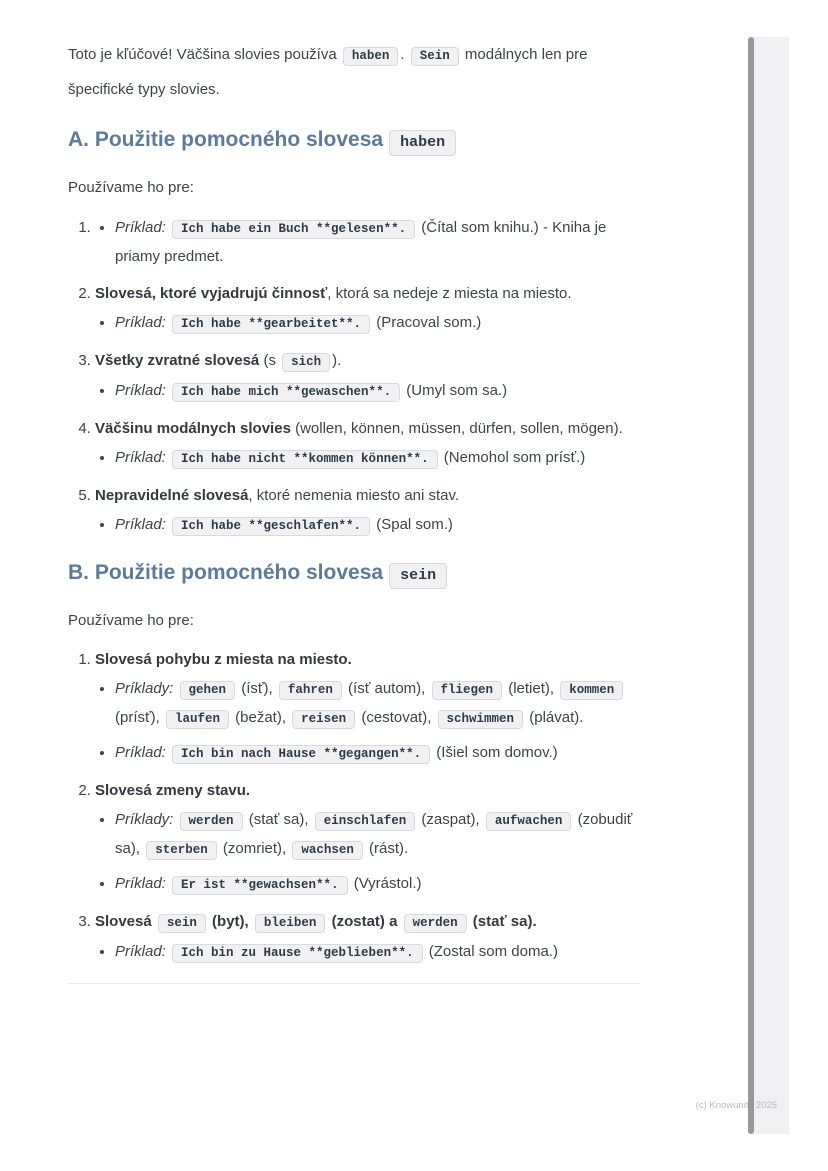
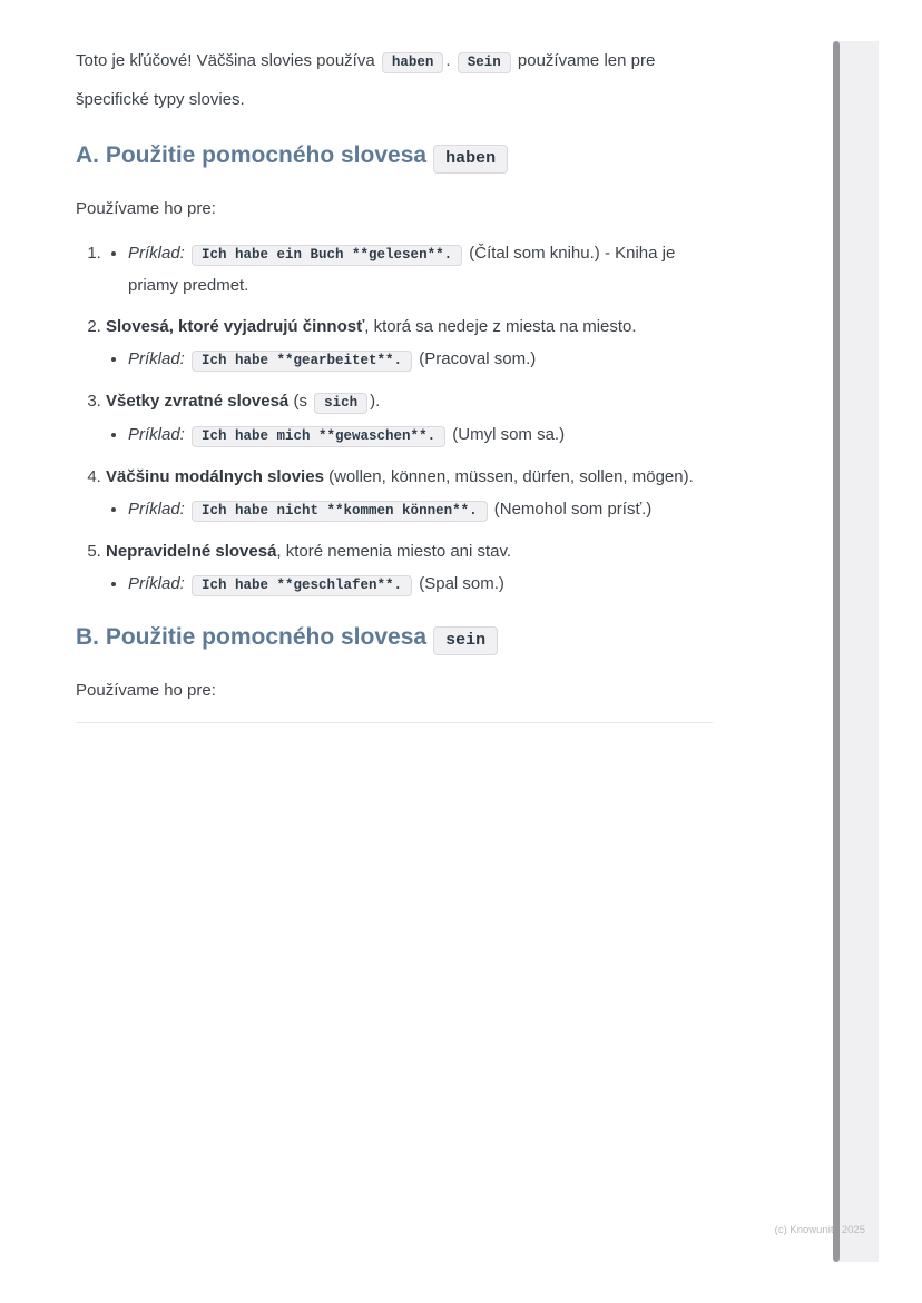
- Toto je kľúčové! Väčšina slovies používa haben . Sein modálnych len pre špecifické typy slovies.
+ Toto je kľúčové! Väčšina slovies používa haben . Sein používame len pre špecifické typy slovies.
  A. Použitie pomocného slovesa haben
  Používame ho pre:
  Príklad: Ich habe ein Buch **gelesen**. (Čítal som knihu.) - Kniha je priamy predmet.
  Slovesá, ktoré vyjadrujú činnosť, ktorá sa nedeje z miesta na miesto.
  Príklad: Ich habe **gearbeitet**. (Pracoval som.)
  Všetky zvratné slovesá (s sich ).
  Príklad: Ich habe mich **gewaschen**. (Umyl som sa.)
  Väčšinu modálnych slovies (wollen, können, müssen, dürfen, sollen, mögen).
  Príklad: Ich habe nicht **kommen können**. (Nemohol som prísť.)
  Nepravidelné slovesá, ktoré nemenia miesto ani stav.
  Príklad: Ich habe **geschlafen**. (Spal som.)
  B. Použitie pomocného slovesa sein
  Používame ho pre:
- Slovesá pohybu z miesta na miesto.
- Príklady: gehen (ísť), fahren (ísť autom), fliegen (letiet), kommen (prísť), laufen (bežat), reisen (cestovat), schwimmen (plávat).
- Príklad: Ich bin nach Hause **gegangen**. (Išiel som domov.)
- Slovesá zmeny stavu.
- Príklady: werden (stať sa), einschlafen (zaspat), aufwachen (zobudiť sa), sterben (zomriet), wachsen (rást).
- Príklad: Er ist **gewachsen**. (Vyrástol.)
- Slovesá sein (byt), bleiben (zostat) a werden (stať sa).
- Príklad: Ich bin zu Hause **geblieben**. (Zostal som doma.)
  (c) Knowuni 2025
